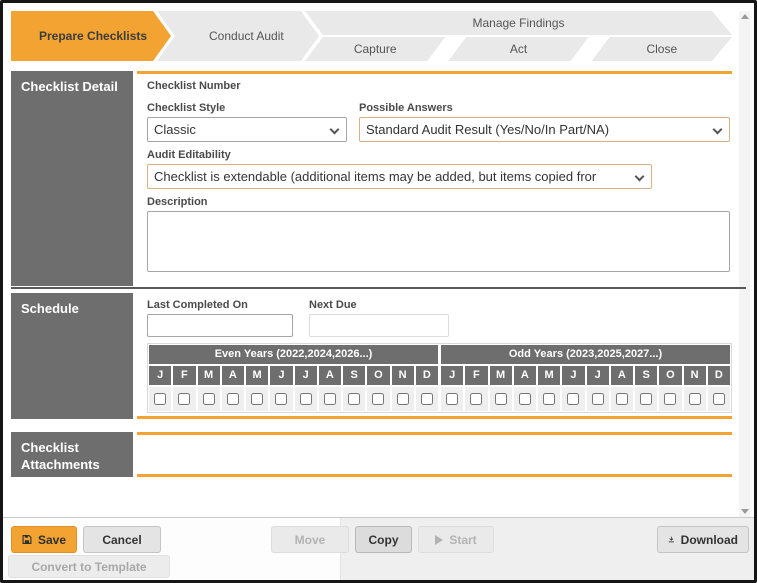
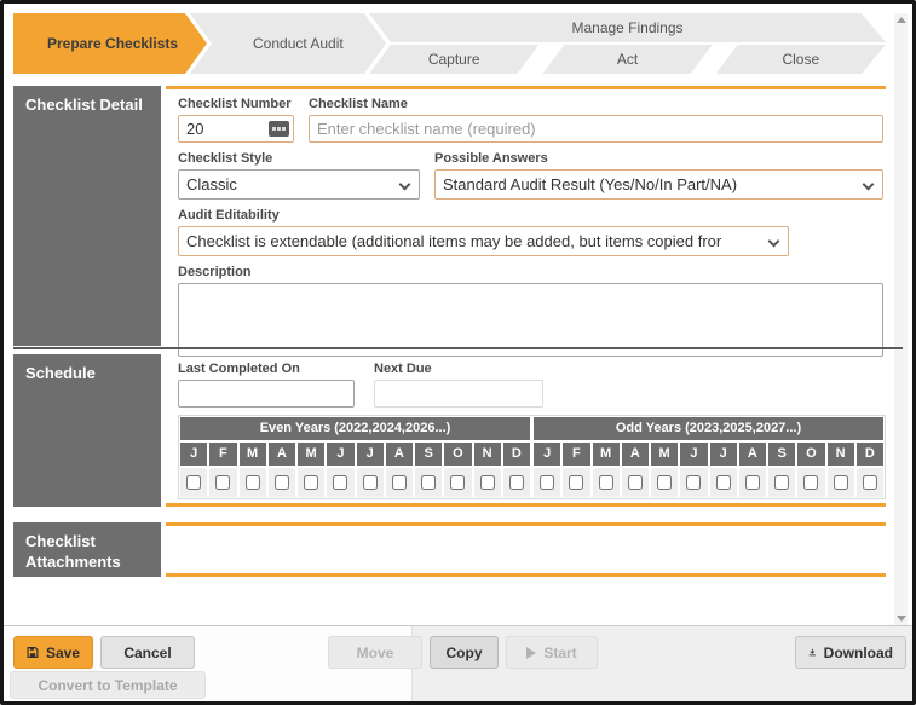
  Prepare Checklists
  Conduct Audit
  Manage Findings
  Capture
  Act
  Close
  Checklist Detail
  Checklist Number
+ 20
+ Checklist Name
+ Enter checklist name (required)
  Checklist Style
  Classic
  Possible Answers
  Standard Audit Result (Yes/No/In Part/NA)
  Audit Editability
  Checklist is extendable (additional items may be added, but items copied fror
  Description
  Schedule
  Last Completed On
  Next Due
  Even Years (2022,2024,2026...)
  Odd Years (2023,2025,2027...)
  J
  F
  M
  A
  M
  J
  J
  A
  S
  O
  N
  D
  J
  F
  M
  A
  M
  J
  J
  A
  S
  O
  N
  D
  Checklist Attachments
  Save
  Cancel
  Convert to Template
  Move
  Copy
  Start
  Download
